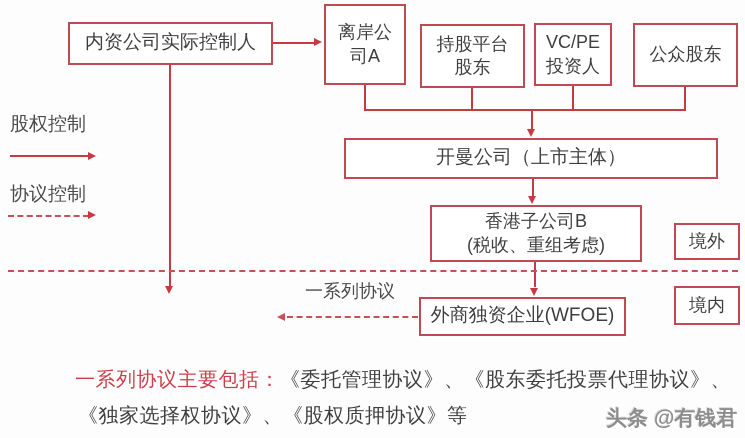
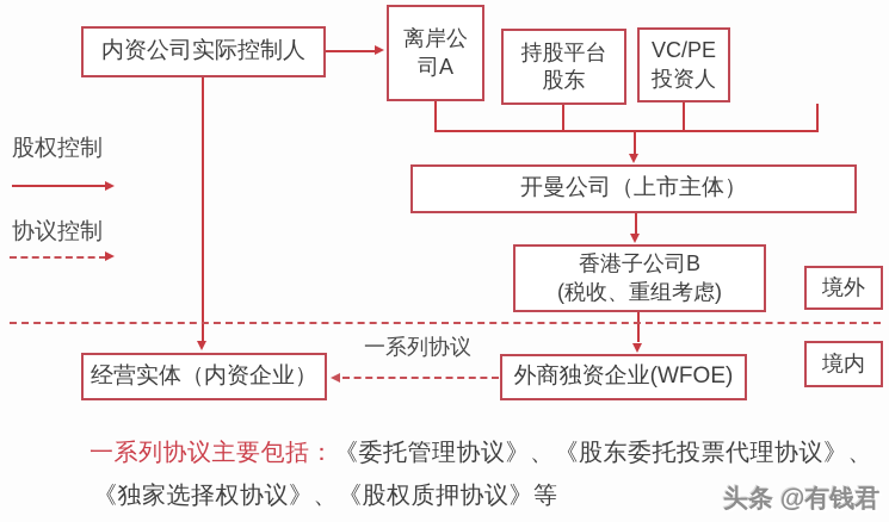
  股权控制
  协议控制
  内资公司实际控制人
  离岸公
  司A
  持股平台
  股东
  VC/PE
  投资人
- 公众股东
  开曼公司（上市主体）
  香港子公司B
  (税收、重组考虑)
  境外
  境内
+ 经营实体（内资企业）
  外商独资企业(WFOE)
  一系列协议
  一系列协议主要包括：《委托管理协议》、《股东委托投票代理协议》、
  《独家选择权协议》、《股权质押协议》等
  头条 @有钱君
